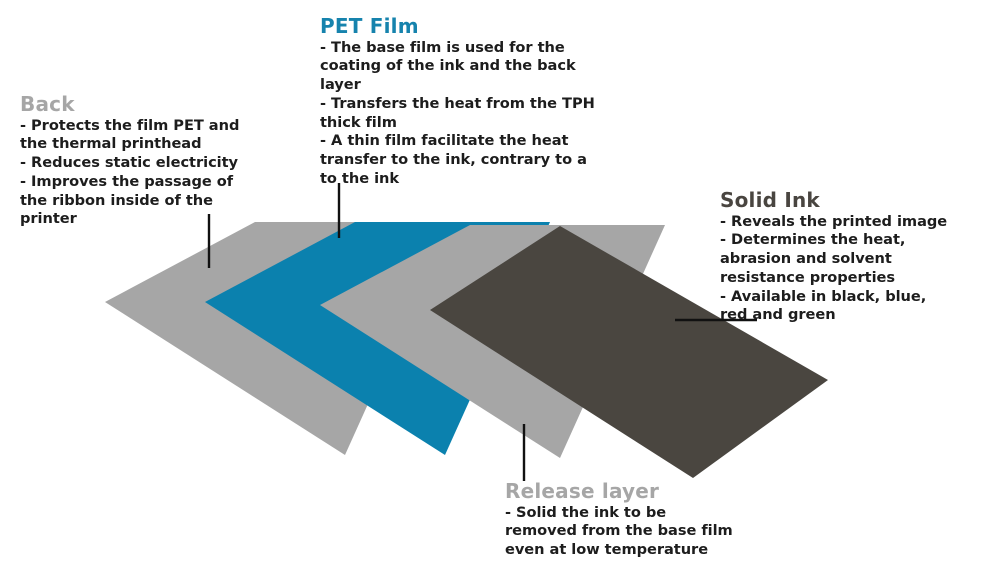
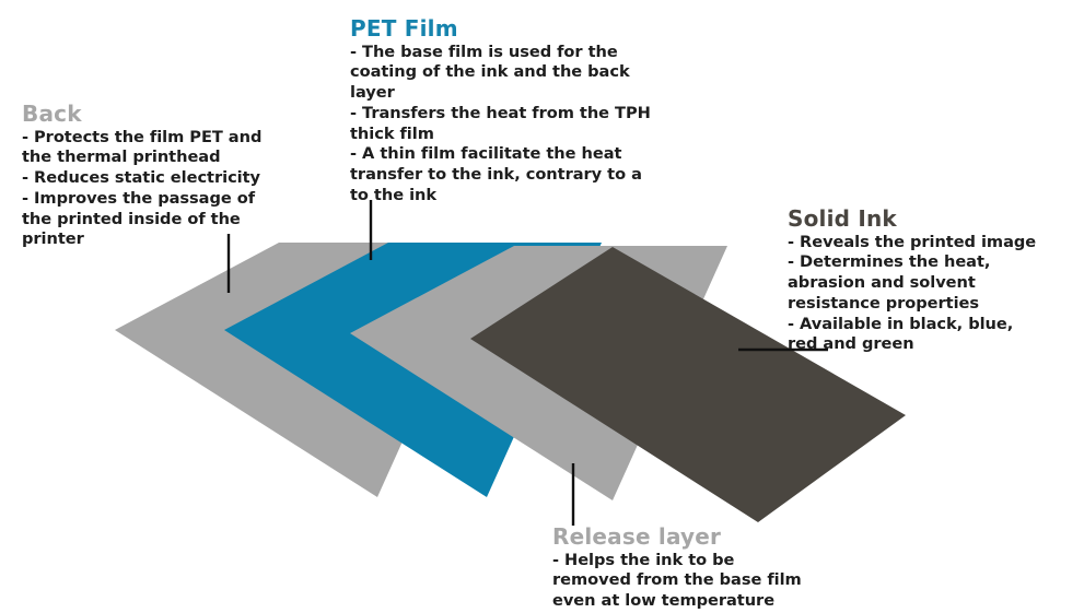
  Back
  - Protects the film PET and
  the thermal printhead
  - Reduces static electricity
  - Improves the passage of
- the ribbon inside of the
+ the printed inside of the
  printer
  PET Film
  - The base film is used for the
  coating of the ink and the back
  layer
  - Transfers the heat from the TPH
  thick film
  - A thin film facilitate the heat
  transfer to the ink, contrary to a
  to the ink
  Solid Ink
  - Reveals the printed image
  - Determines the heat,
  abrasion and solvent
  resistance properties
  - Available in black, blue,
  red and green
  Release layer
- - Solid the ink to be
+ - Helps the ink to be
  removed from the base film
  even at low temperature
